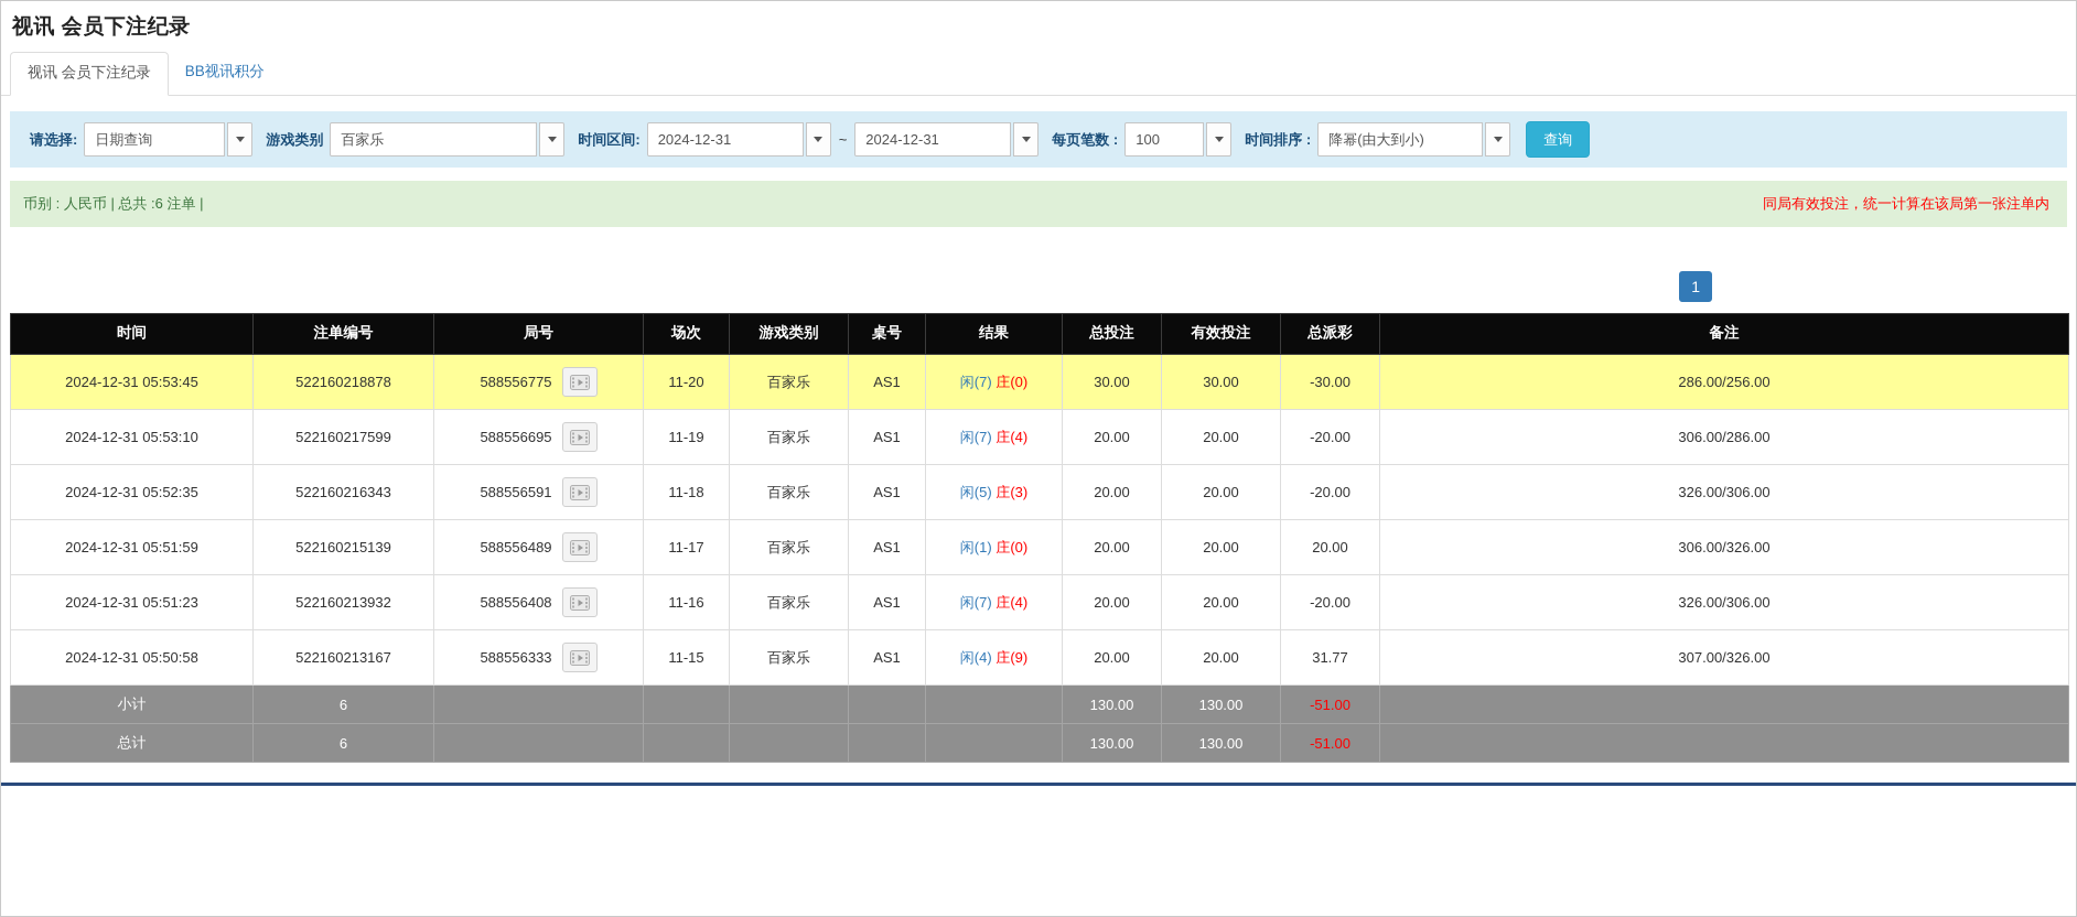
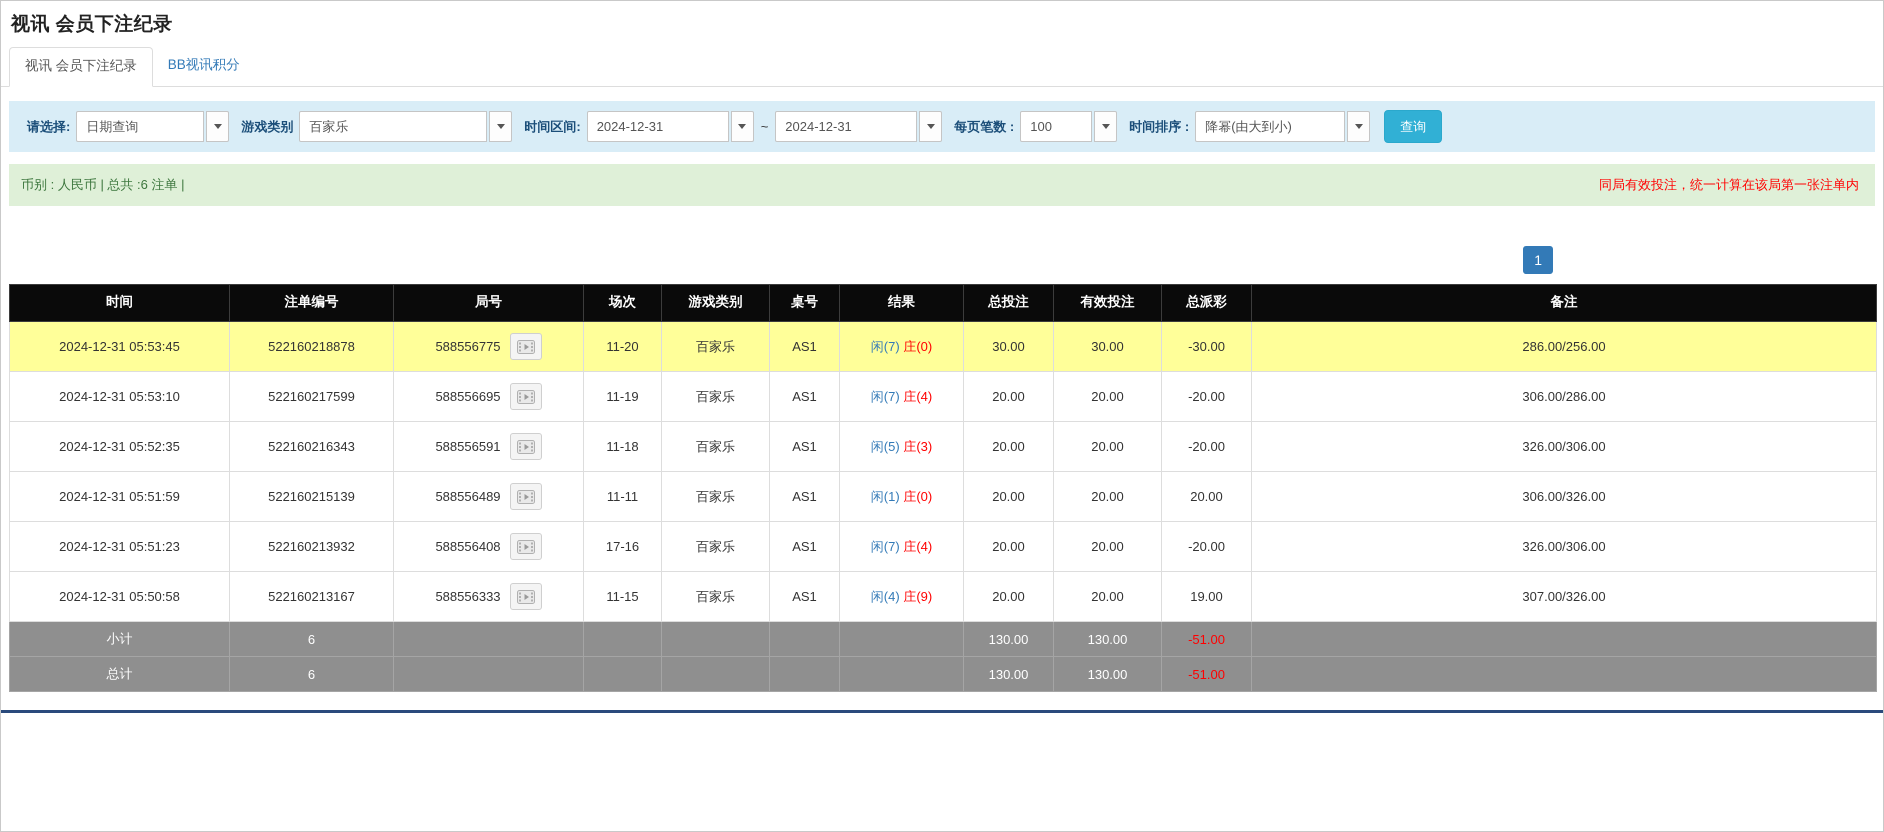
  视讯 会员下注纪录
  视讯 会员下注纪录
  BB视讯积分
  请选择:
  日期查询
  游戏类别
  百家乐
  时间区间:
  2024-12-31
  ~
  2024-12-31
  每页笔数 :
  100
  时间排序 :
  降幂(由大到小)
  查询
  币别 : 人民币 | 总共 :6 注单 |
  同局有效投注，统一计算在该局第一张注单内
  1
  时间	注单编号	局号	场次	游戏类别	桌号	结果	总投注	有效投注	总派彩	备注
  2024-12-31 05:53:45	522160218878	588556775	11-20	百家乐	AS1	闲(7) 庄(0)	30.00	30.00	-30.00	286.00/256.00
  2024-12-31 05:53:10	522160217599	588556695	11-19	百家乐	AS1	闲(7) 庄(4)	20.00	20.00	-20.00	306.00/286.00
  2024-12-31 05:52:35	522160216343	588556591	11-18	百家乐	AS1	闲(5) 庄(3)	20.00	20.00	-20.00	326.00/306.00
- 2024-12-31 05:51:59	522160215139	588556489	11-17	百家乐	AS1	闲(1) 庄(0)	20.00	20.00	20.00	306.00/326.00
+ 2024-12-31 05:51:59	522160215139	588556489	11-11	百家乐	AS1	闲(1) 庄(0)	20.00	20.00	20.00	306.00/326.00
- 2024-12-31 05:51:23	522160213932	588556408	11-16	百家乐	AS1	闲(7) 庄(4)	20.00	20.00	-20.00	326.00/306.00
+ 2024-12-31 05:51:23	522160213932	588556408	17-16	百家乐	AS1	闲(7) 庄(4)	20.00	20.00	-20.00	326.00/306.00
- 2024-12-31 05:50:58	522160213167	588556333	11-15	百家乐	AS1	闲(4) 庄(9)	20.00	20.00	31.77	307.00/326.00
+ 2024-12-31 05:50:58	522160213167	588556333	11-15	百家乐	AS1	闲(4) 庄(9)	20.00	20.00	19.00	307.00/326.00
  小计	6						130.00	130.00	-51.00
  总计	6						130.00	130.00	-51.00
